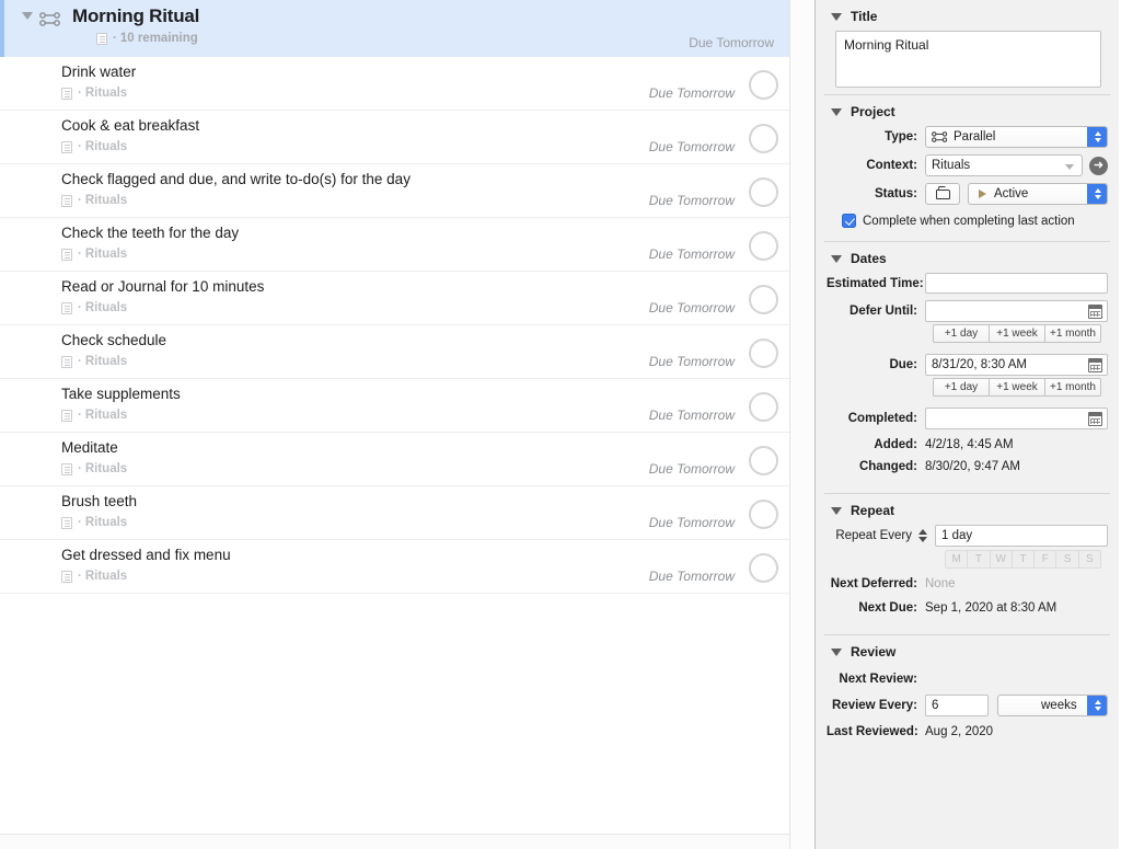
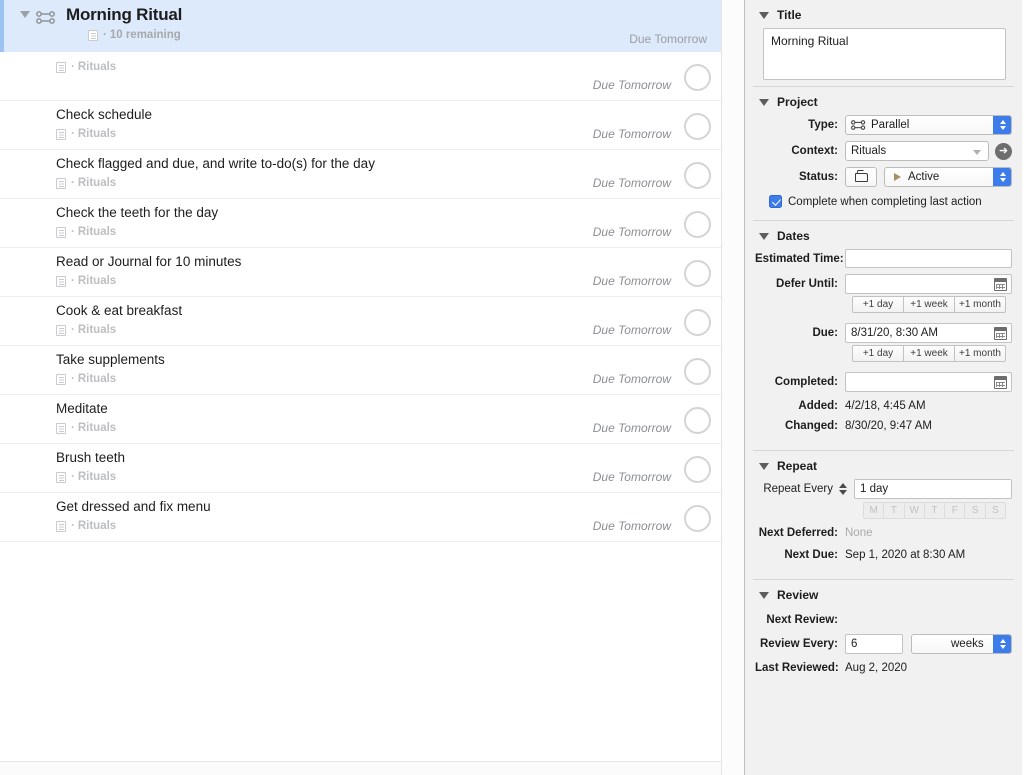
  Morning Ritual
  ·
  10 remaining
  Due Tomorrow
- Drink water
  ·
  Rituals
  Due Tomorrow
- Cook & eat breakfast
+ Check schedule
  ·
  Rituals
  Due Tomorrow
  Check flagged and due, and write to-do(s) for the day
  ·
  Rituals
  Due Tomorrow
  Check the teeth for the day
  ·
  Rituals
  Due Tomorrow
  Read or Journal for 10 minutes
  ·
  Rituals
  Due Tomorrow
- Check schedule
+ Cook & eat breakfast
  ·
  Rituals
  Due Tomorrow
  Take supplements
  ·
  Rituals
  Due Tomorrow
  Meditate
  ·
  Rituals
  Due Tomorrow
  Brush teeth
  ·
  Rituals
  Due Tomorrow
  Get dressed and fix menu
  ·
  Rituals
  Due Tomorrow
  Title
  Morning Ritual
  Project
  Type:
  Parallel
  Context:
  Rituals
  ➜
  Status:
  Active
  Complete when completing last action
  Dates
  Estimated Time:
  Defer Until:
  +1 day
  +1 week
  +1 month
  Due:
  8/31/20, 8:30 AM
  +1 day
  +1 week
  +1 month
  Completed:
  Added:
  4/2/18, 4:45 AM
  Changed:
  8/30/20, 9:47 AM
  Repeat
  Repeat Every
  1 day
  M
  T
  W
  T
  F
  S
  S
  Next Deferred:
  None
  Next Due:
  Sep 1, 2020 at 8:30 AM
  Review
  Next Review:
  Review Every:
  6
  weeks
  Last Reviewed:
  Aug 2, 2020
